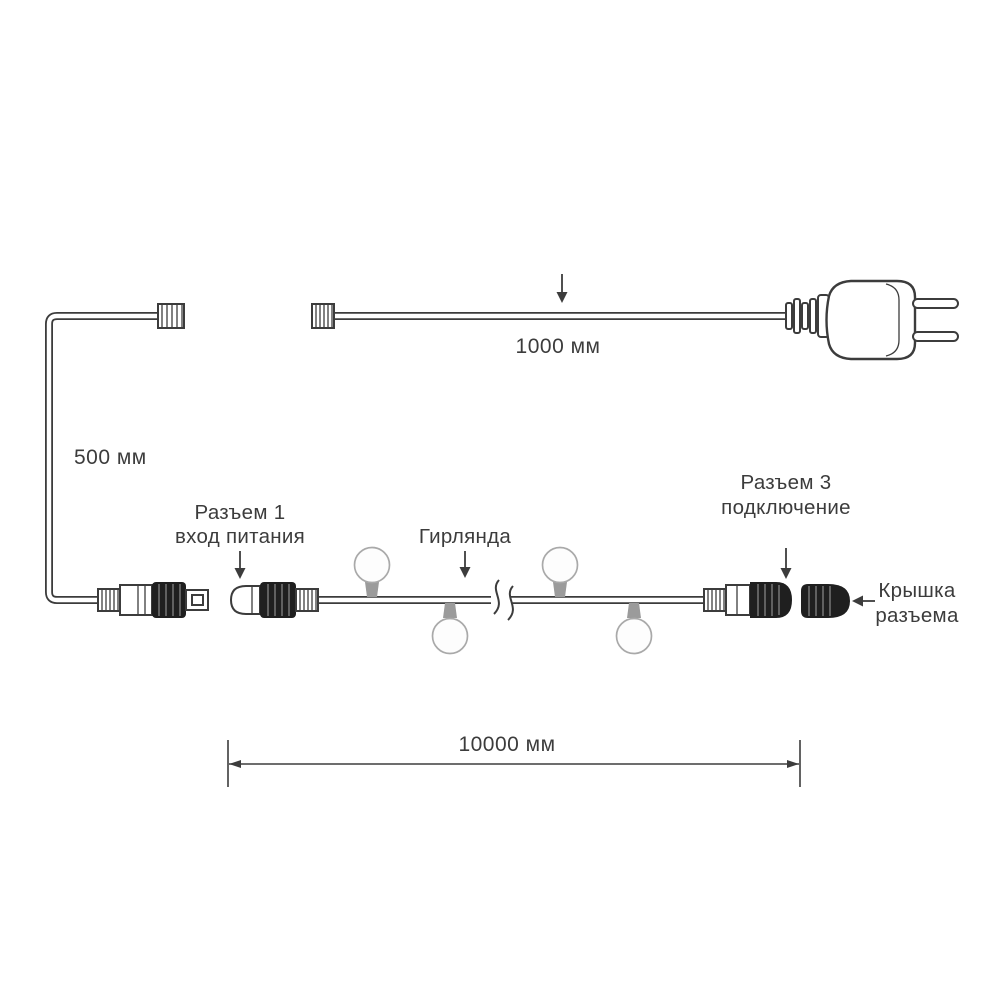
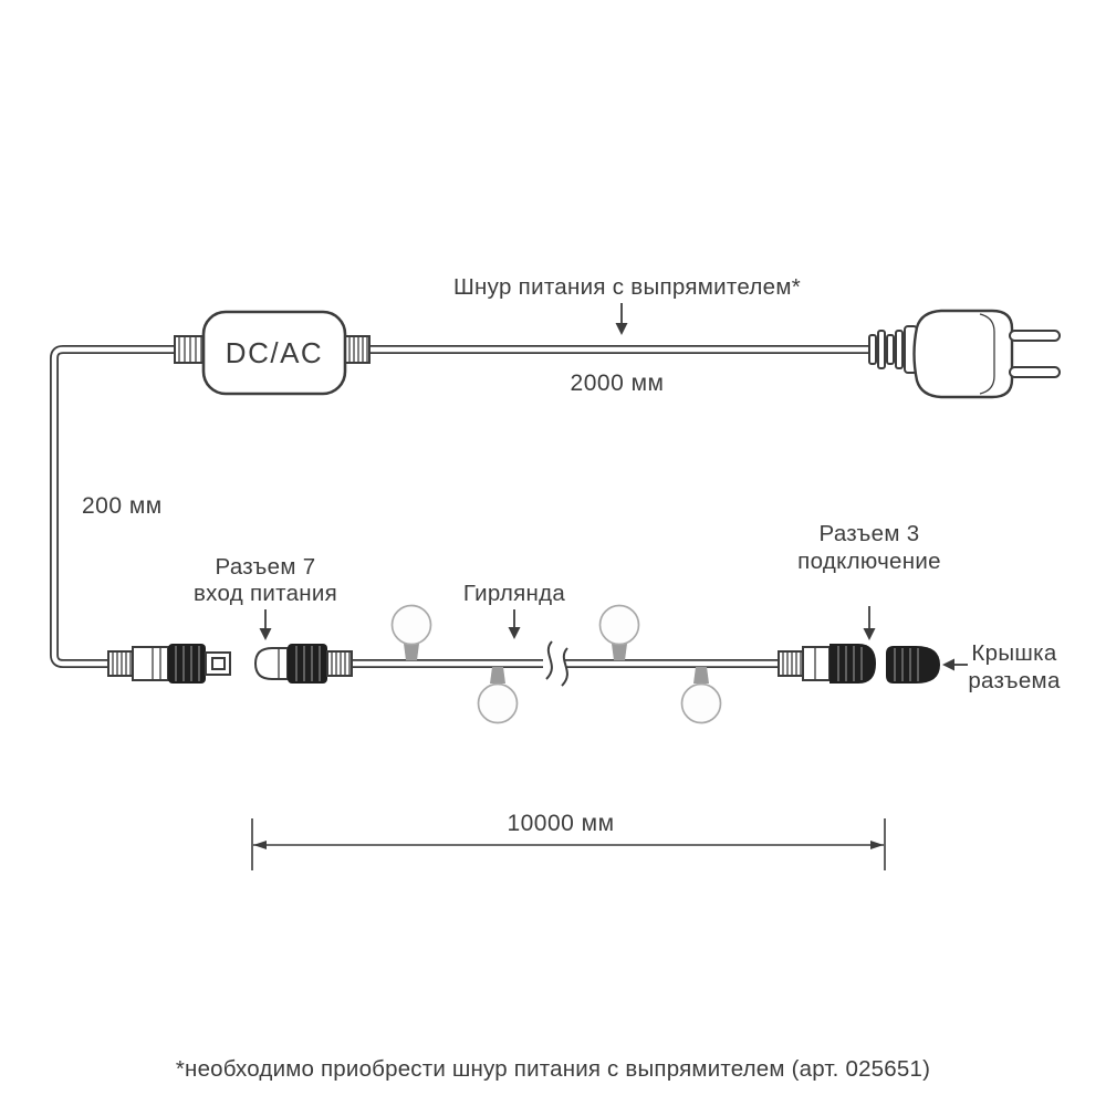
+ DC/AC
+ Шнур питания с выпрямителем*
- 1000 мм
+ 2000 мм
- 500 мм
+ 200 мм
- Разъем 1
+ Разъем 7
  вход питания
  Гирлянда
  Разъем 3
  подключение
  Крышка
  разъема
  10000 мм
+ *необходимо приобрести шнур питания с выпрямителем (арт. 025651)
